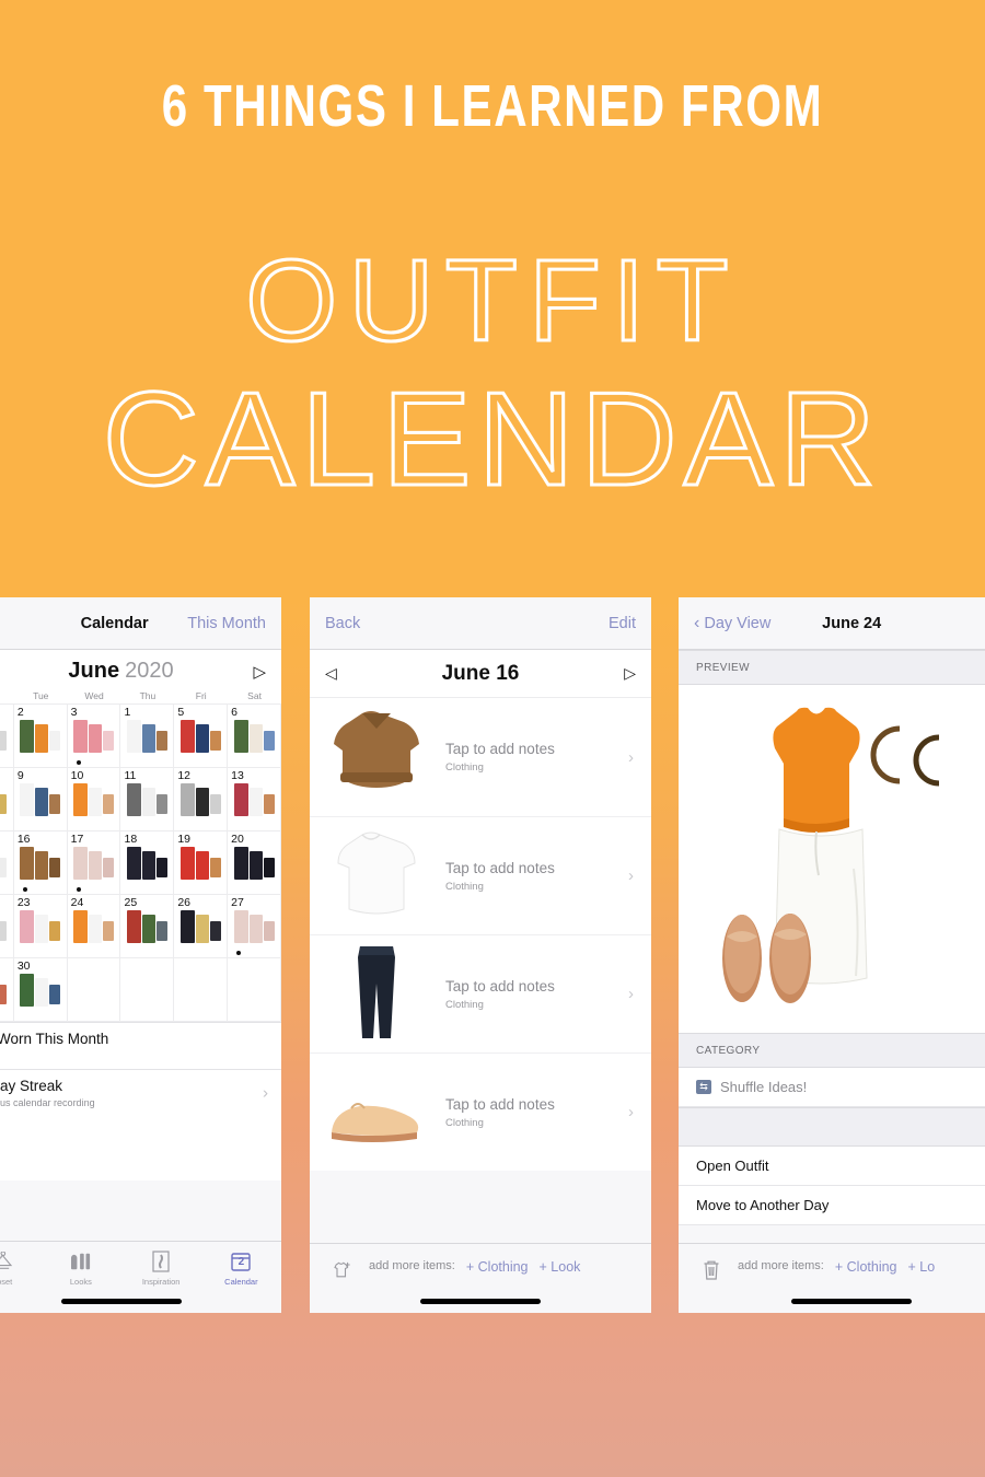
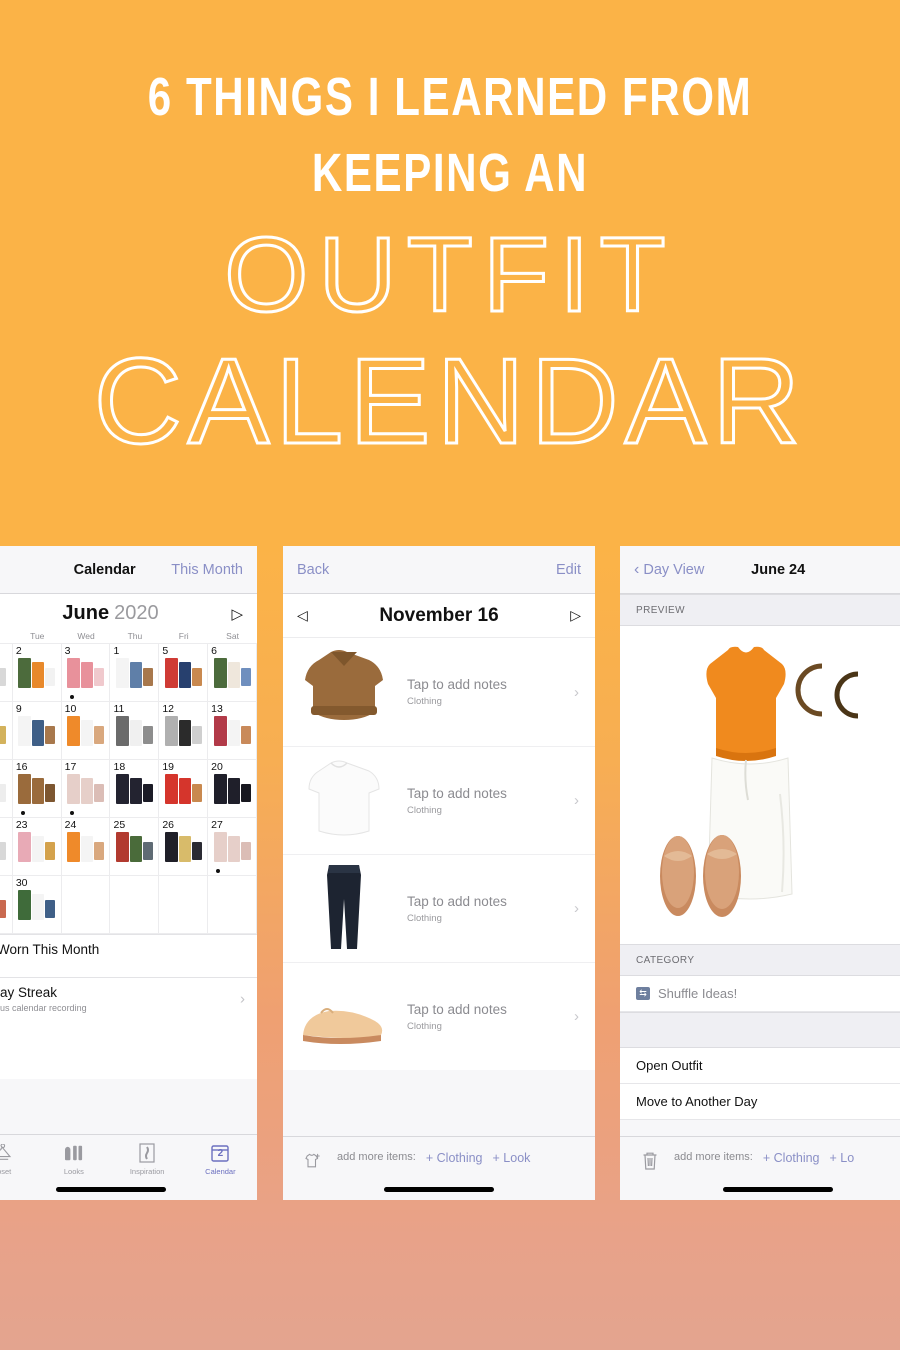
  6 THINGS I LEARNED FROM
+ KEEPING AN
  OUTFIT
  CALENDAR
  Calendar
  This Month
  June
  2020
  ▷
  Tue
  Wed
  Thu
  Fri
  Sat
  2
  3
  1
  5
  6
  9
  10
  11
  12
  13
  16
  17
  18
  19
  20
  23
  24
  25
  26
  27
  30
  Worn This Month
  us calendar recording
  ›
  Looks
  Inspiration
  2
  Calendar
  Back
  Edit
  ◁
- June 16
+ November 16
  ▷
  Tap to add notes
  Clothing
  ›
  Tap to add notes
  Clothing
  ›
  Tap to add notes
  Clothing
  ›
  Tap to add notes
  Clothing
  ›
  add more items:
  + Clothing
  + Look
  ‹ Day View
  June 24
  PREVIEW
  CATEGORY
  ⇆
  Shuffle Ideas!
  Open Outfit
  Move to Another Day
  add more items:
  + Clothing
  + Lo
